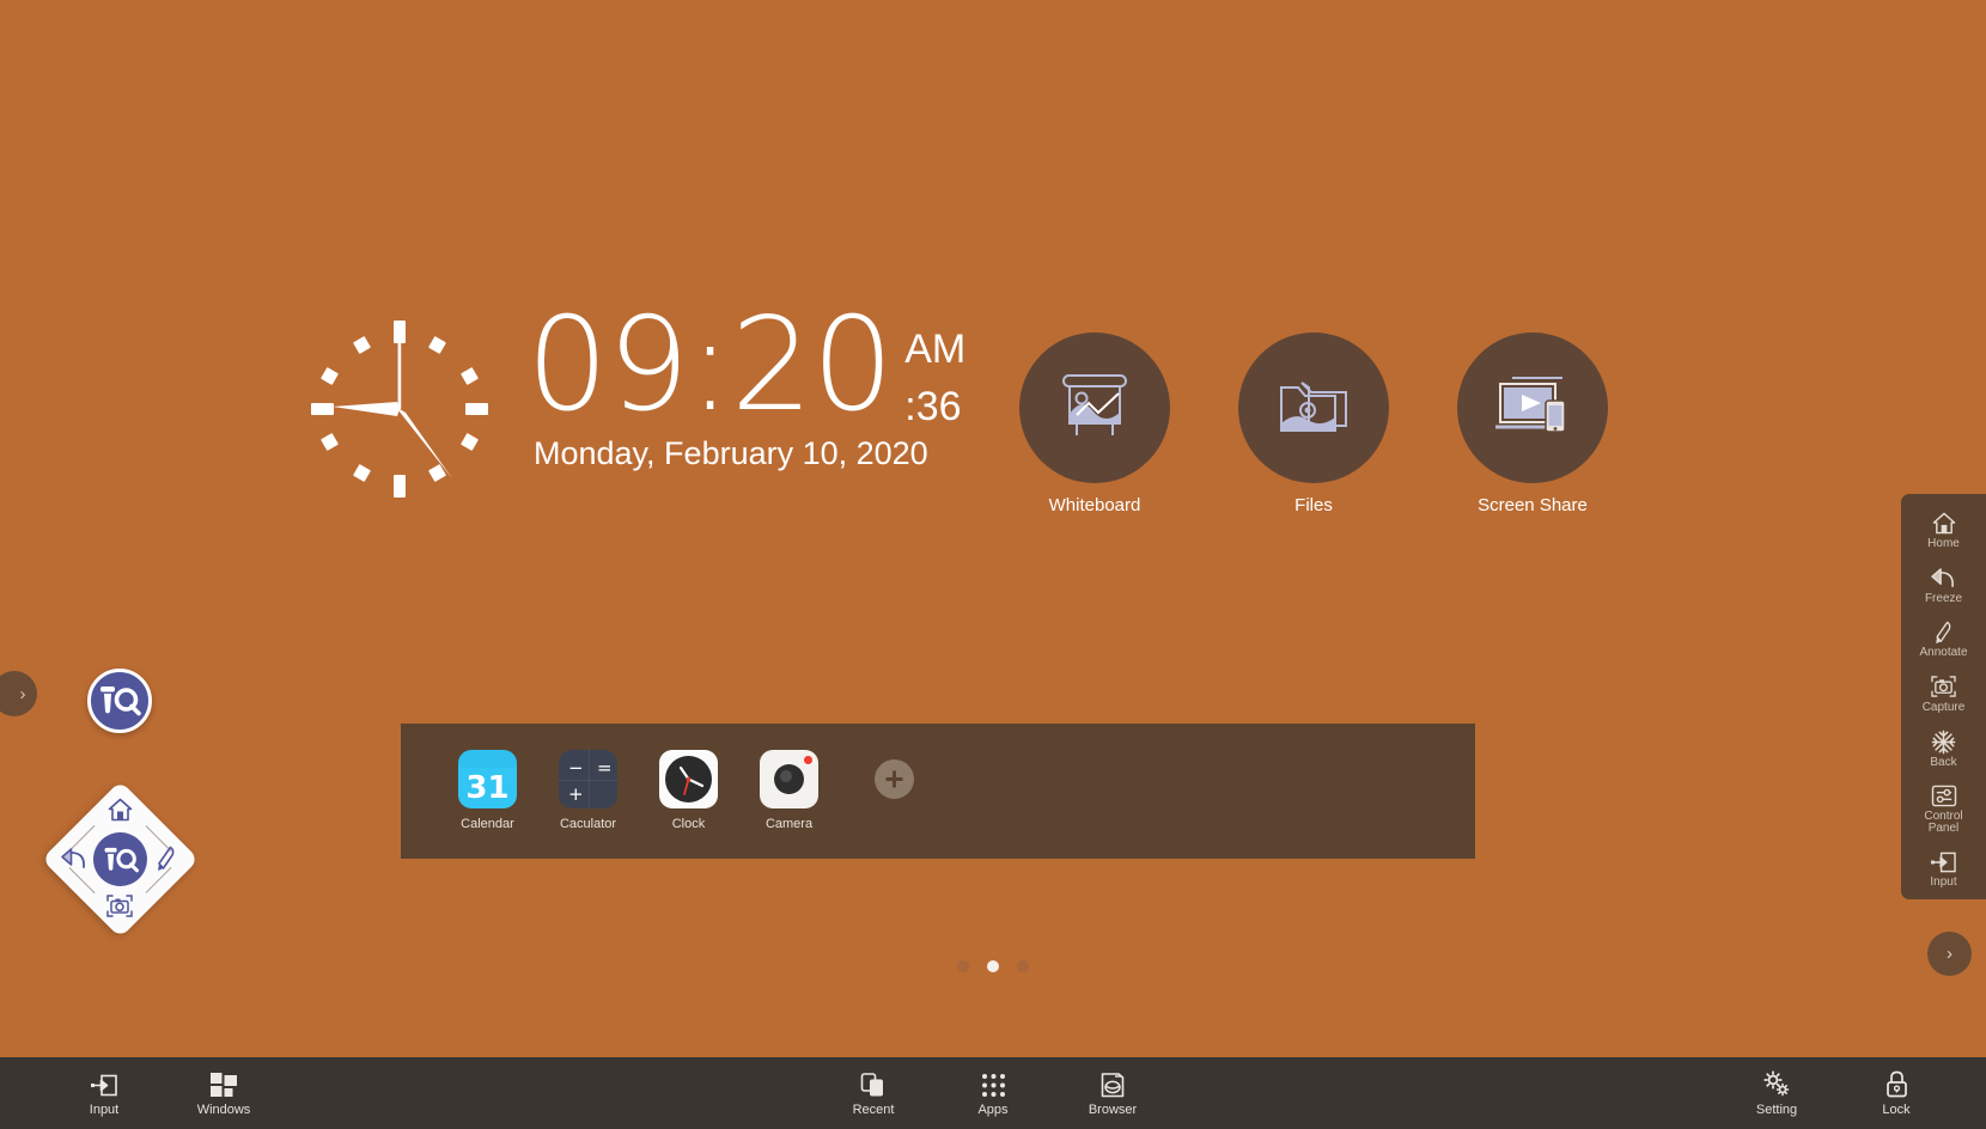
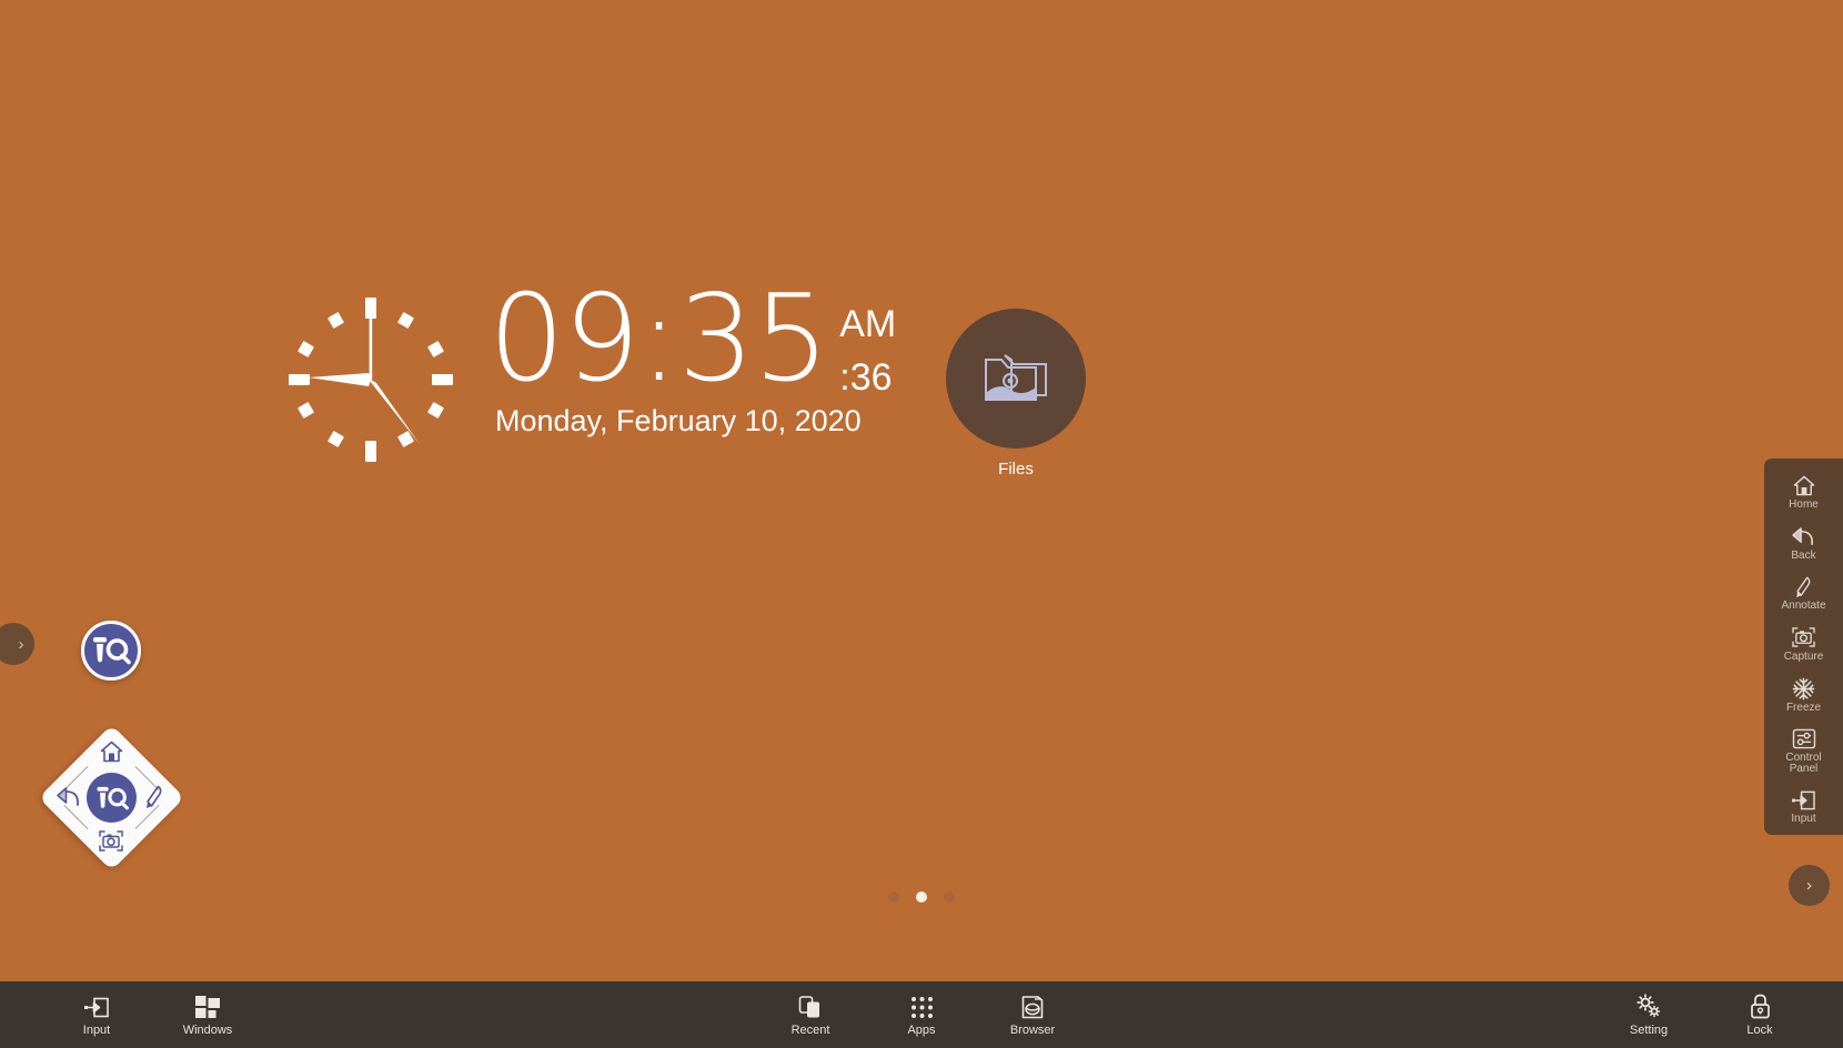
- 09:20
+ 09:35
  AM
  :36
  Monday, February 10, 2020
- Whiteboard
  Files
- Screen Share
- 31
- Calendar
- −
- =
- +
- Caculator
- Clock
- Camera
  ›
  Home
- Freeze
+ Back
  Annotate
  Capture
- Back
+ Freeze
  Control
  Panel
  Input
  ›
  Input
  Windows
  Recent
  Apps
  Browser
  Setting
  Lock
